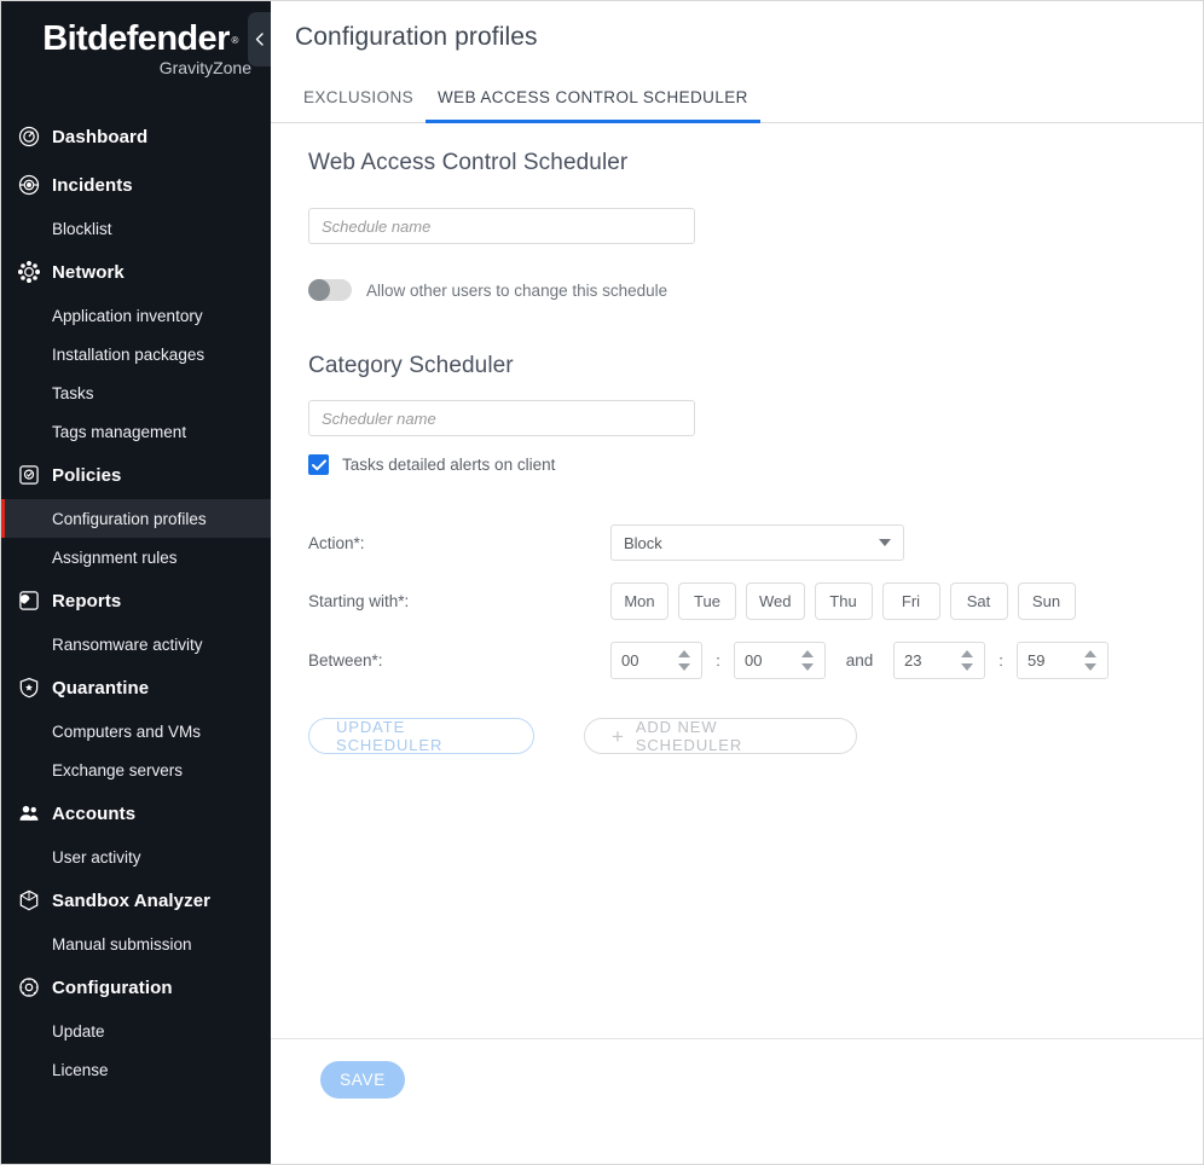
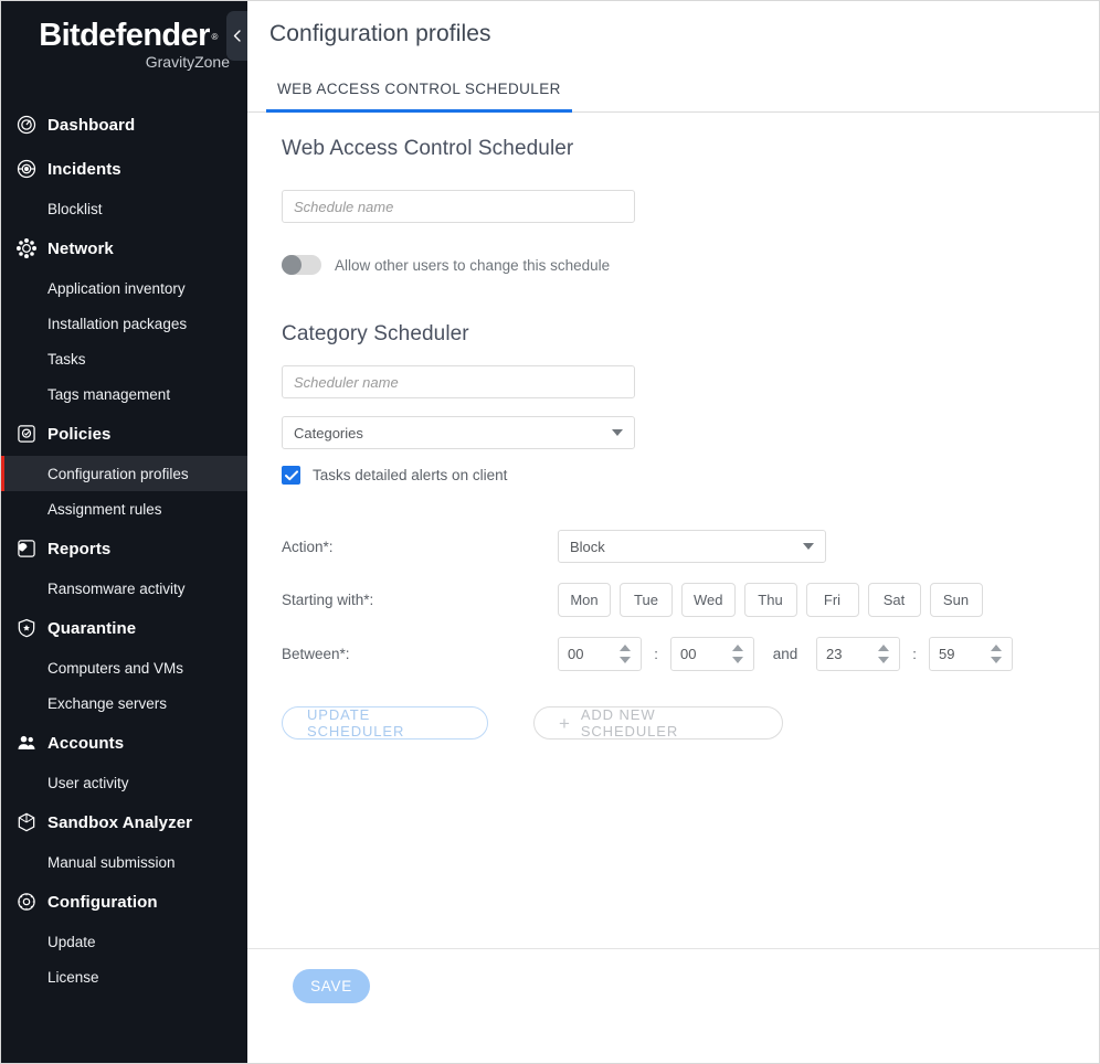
  Bitdefender
  ®
  GravityZone
  Dashboard
  Incidents
  Blocklist
  Network
  Application inventory
  Installation packages
  Tasks
  Tags management
  Policies
  Configuration profiles
  Assignment rules
  Reports
  Ransomware activity
  Quarantine
  Computers and VMs
  Exchange servers
  Accounts
  User activity
  Sandbox Analyzer
  Manual submission
  Configuration
  Update
  License
  Configuration profiles
- EXCLUSIONS
  WEB ACCESS CONTROL SCHEDULER
  Web Access Control Scheduler
  Schedule name
  Allow other users to change this schedule
  Category Scheduler
  Scheduler name
+ Categories
  Tasks detailed alerts on client
  Action*:
  Block
  Starting with*:
  Mon
  Tue
  Wed
  Thu
  Fri
  Sat
  Sun
  Between*:
  00
  :
  00
  and
  23
  :
  59
  UPDATE SCHEDULER
  +
  ADD NEW SCHEDULER
  SAVE
